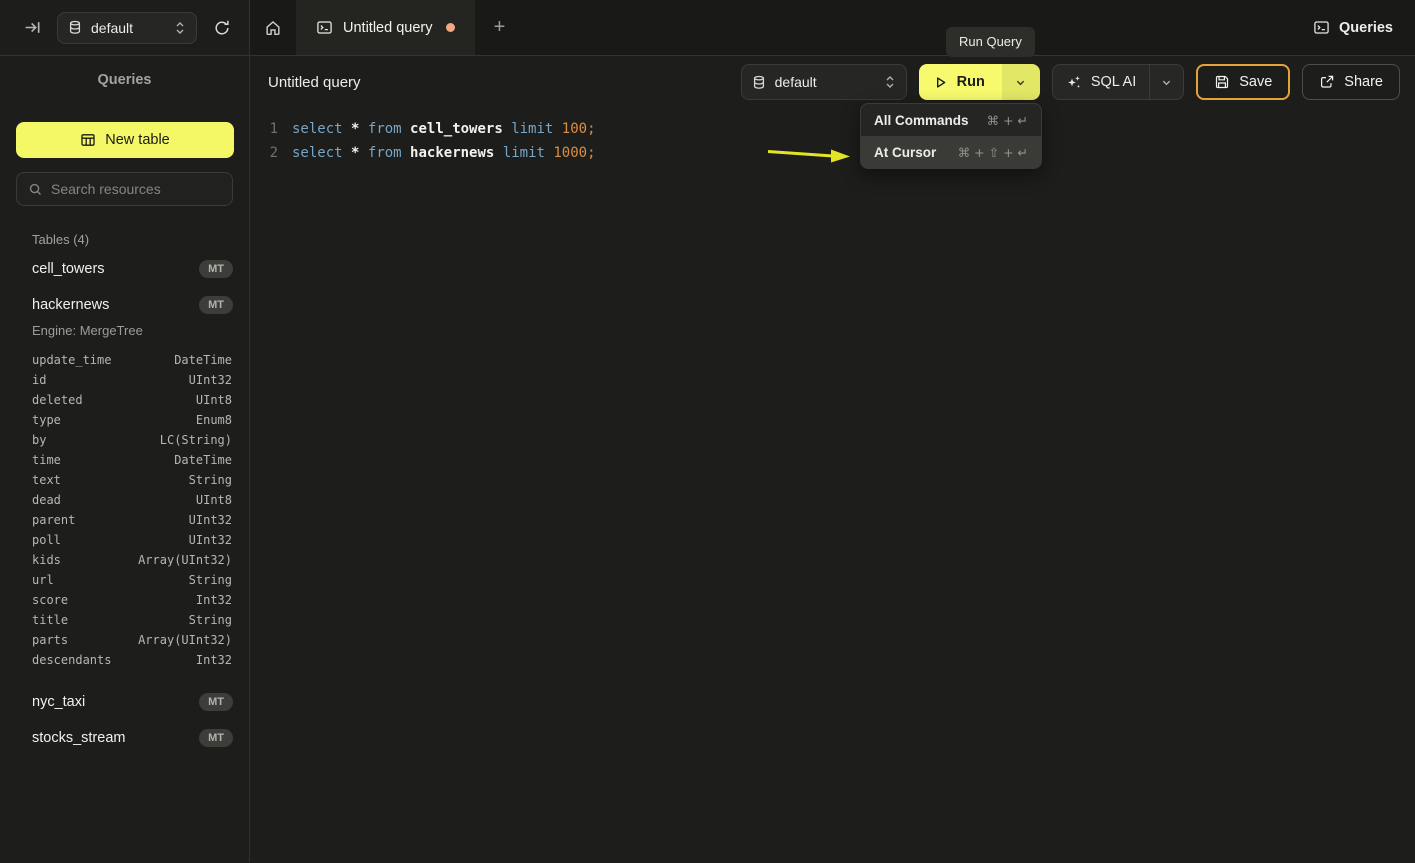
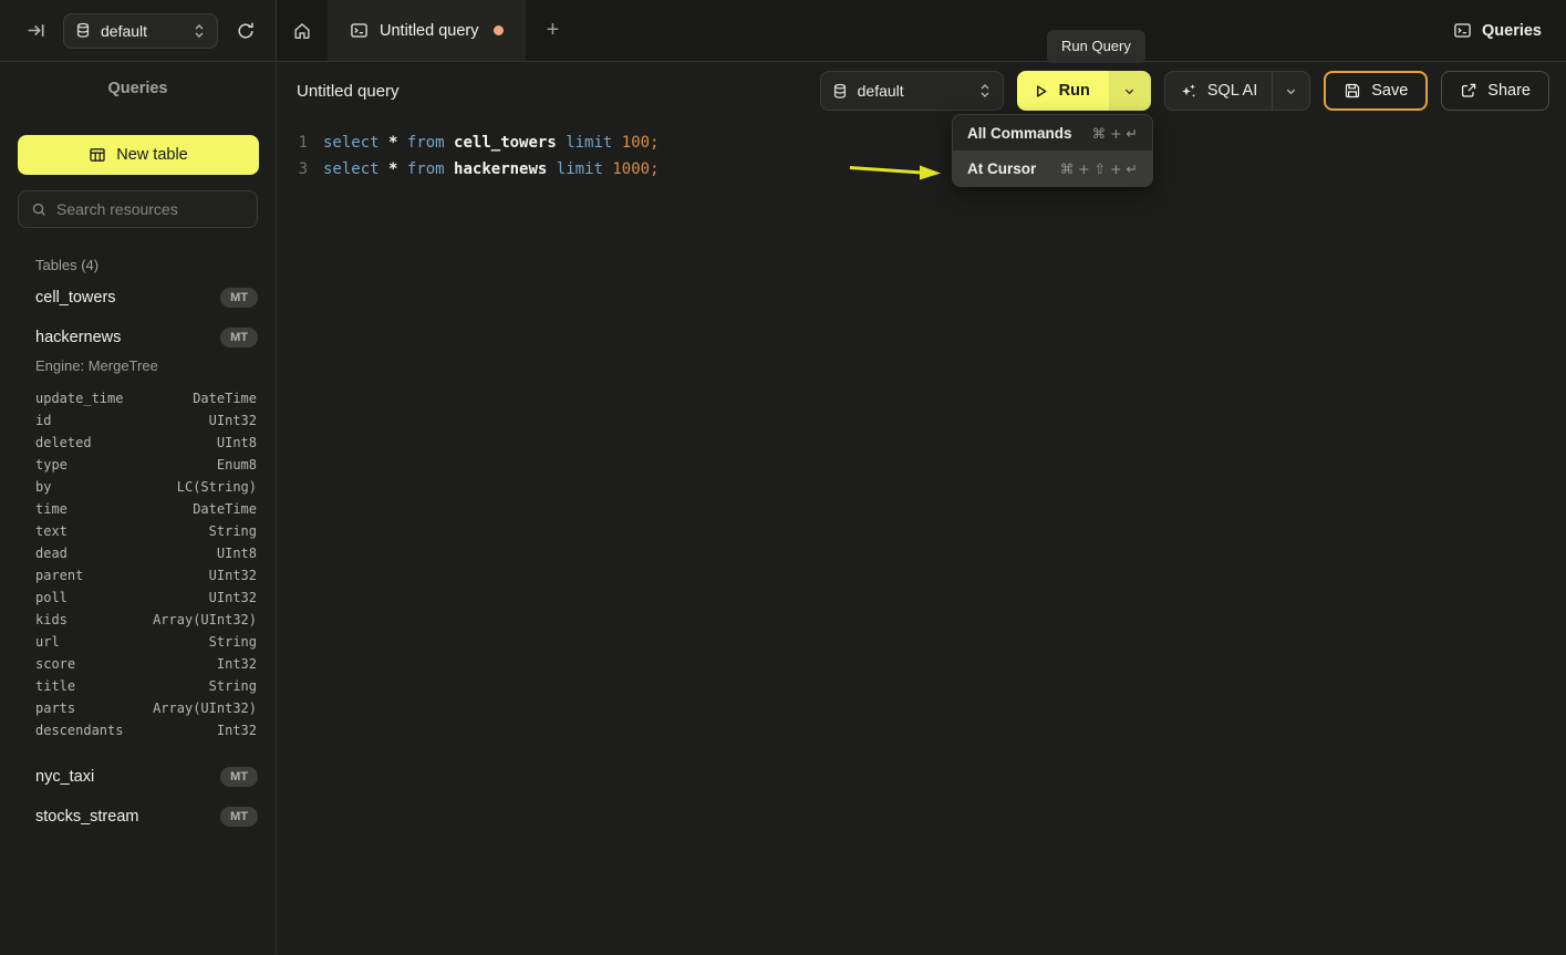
  default
  Untitled query
  +
  Queries
  Queries
  New table
  Search resources
  Tables (4)
  cell_towers
  MT
  hackernews
  MT
  Engine: MergeTree
  update_time
  DateTime
  id
  UInt32
  deleted
  UInt8
  type
  Enum8
  by
  LC(String)
  time
  DateTime
  text
  String
  dead
  UInt8
  parent
  UInt32
  poll
  UInt32
  kids
  Array(UInt32)
  url
  String
  score
  Int32
  title
  String
  parts
  Array(UInt32)
  descendants
  Int32
  nyc_taxi
  MT
  stocks_stream
  MT
  Untitled query
  default
  Run
  SQL AI
  Save
  Share
  1
  select * from cell_towers limit 100;
- 2
+ 3
  select * from hackernews limit 1000;
  Run Query
  All Commands
  ⌘ + ↵
  At Cursor
  ⌘ + ⇧ + ↵
